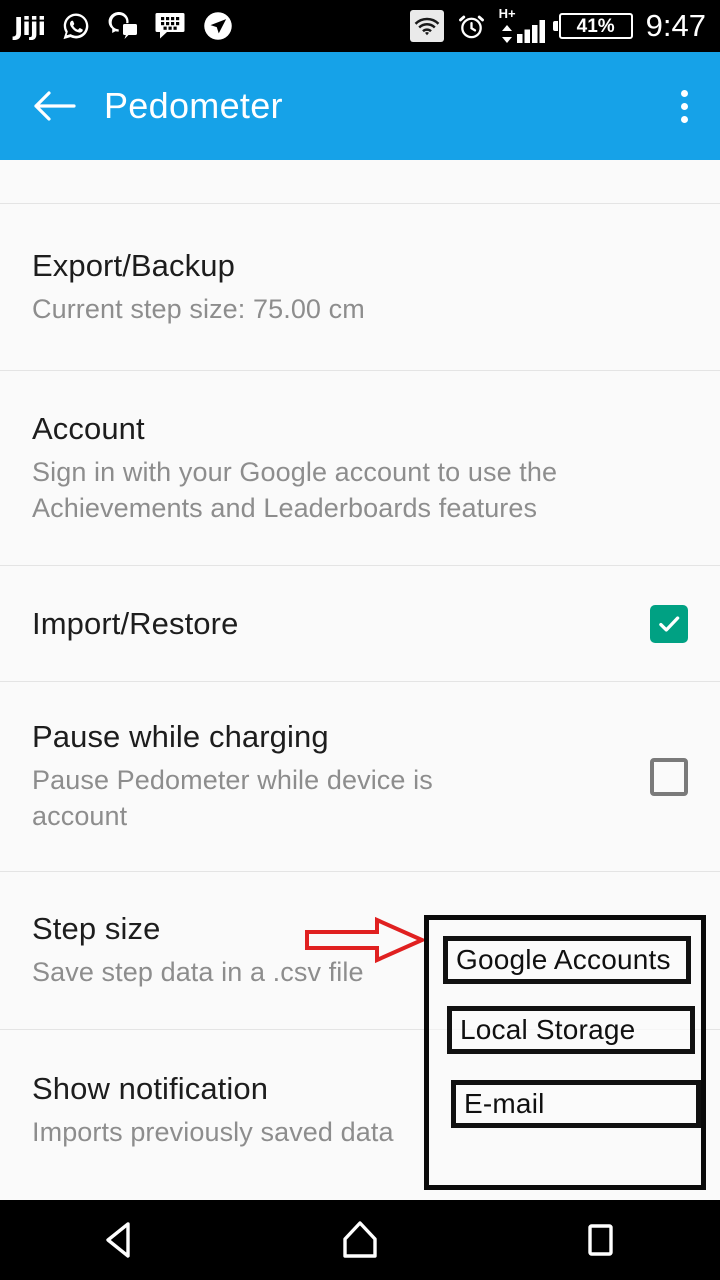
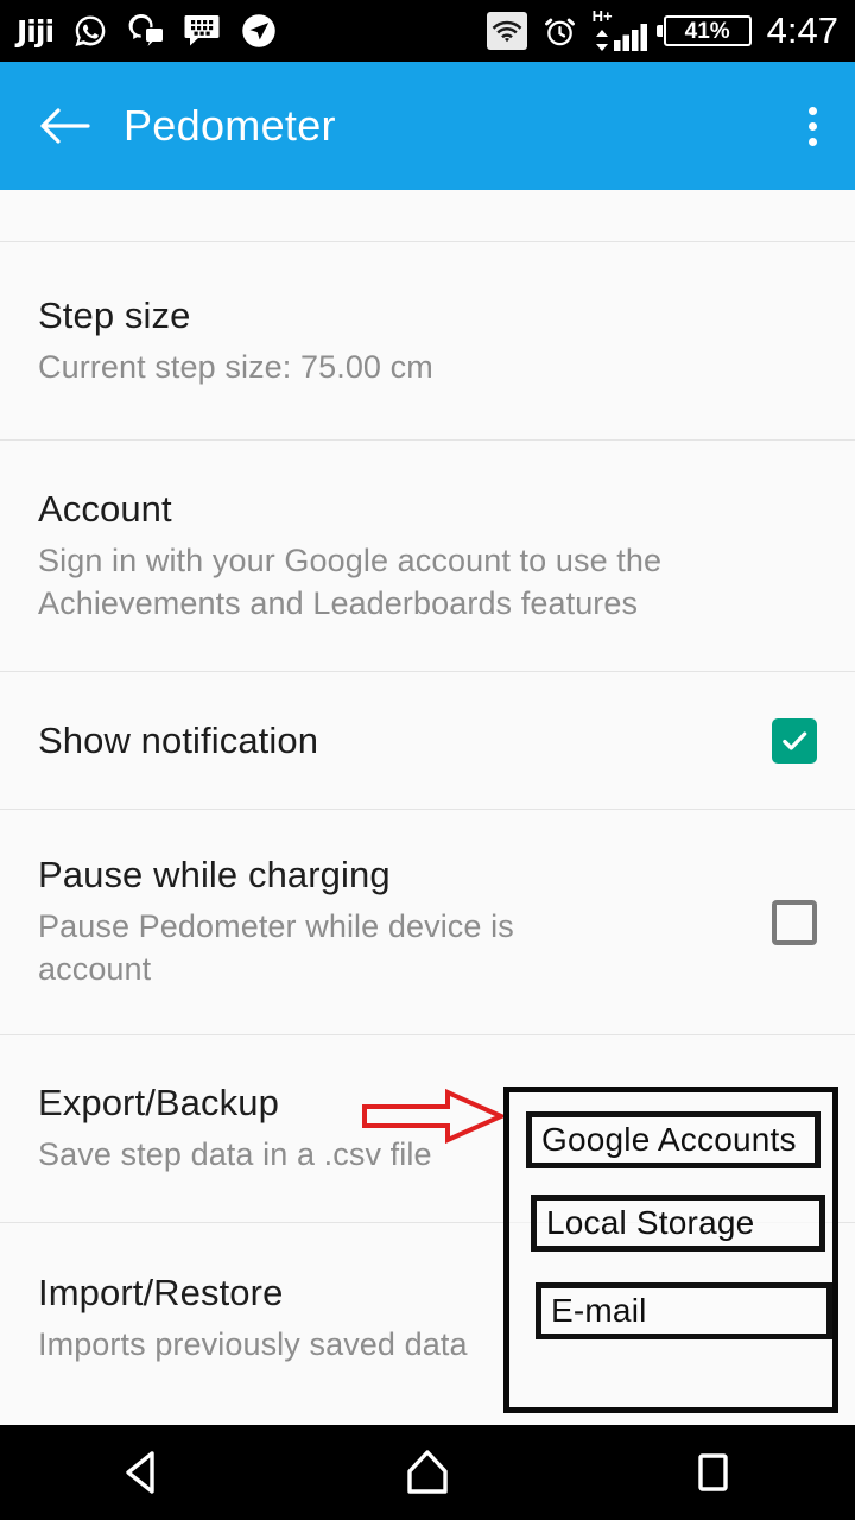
  Jiji
  H+
  41%
- 9:47
+ 4:47
  Pedometer
- Export/Backup
+ Step size
  Current step size: 75.00 cm
  Account
  Sign in with your Google account to use the Achievements and Leaderboards features
- Import/Restore
+ Show notification
  Pause while charging
  Pause Pedometer while device is account
- Step size
+ Export/Backup
  Save step data in a .csv file
- Show notification
+ Import/Restore
  Imports previously saved data
  Google Accounts
  Local Storage
  E-mail
